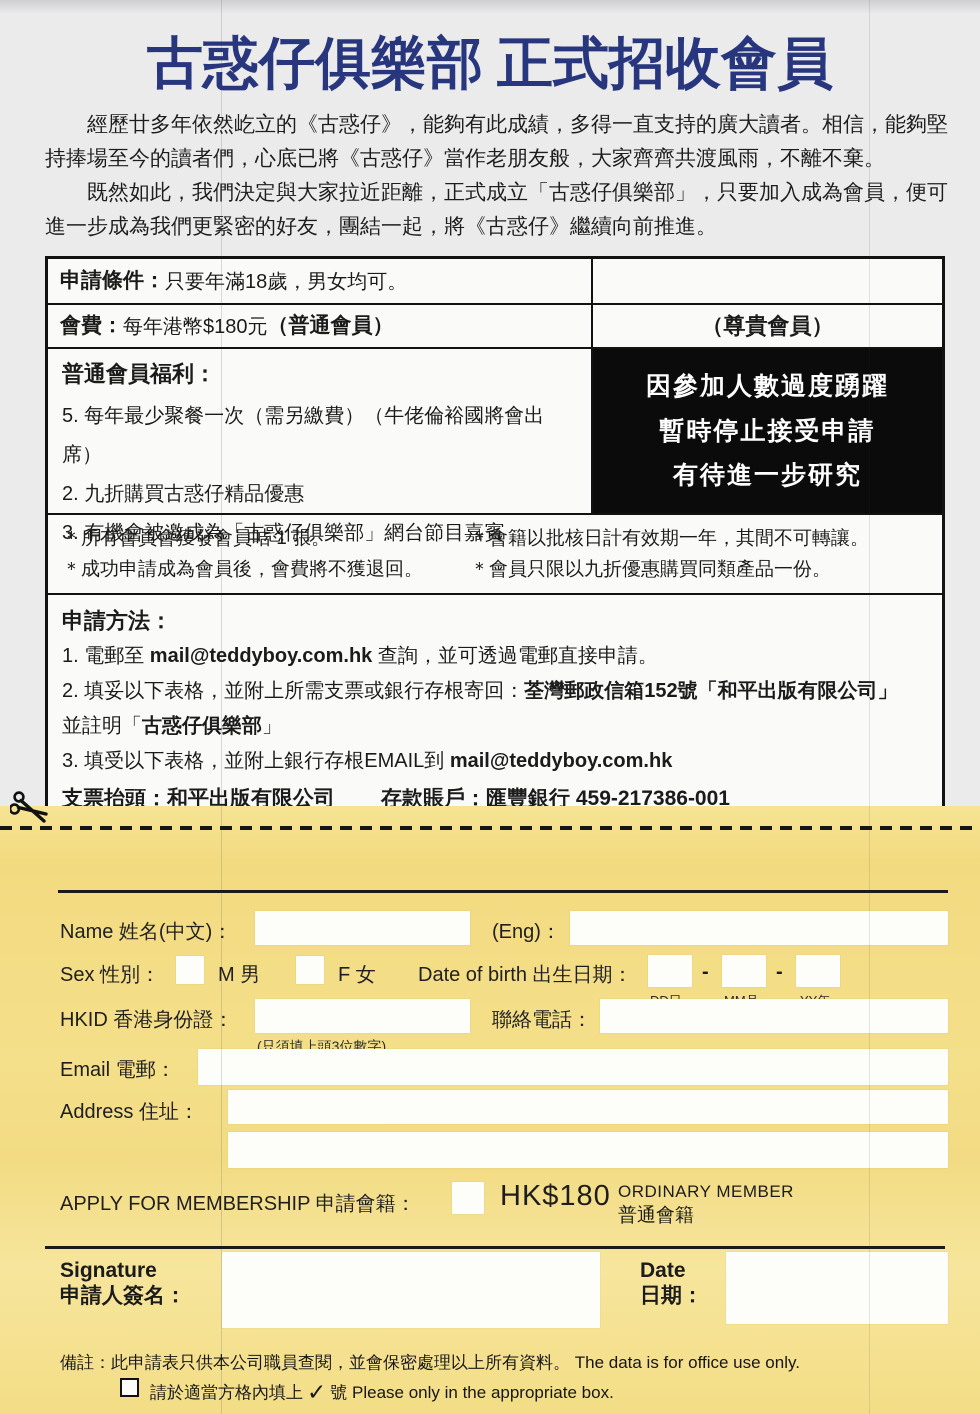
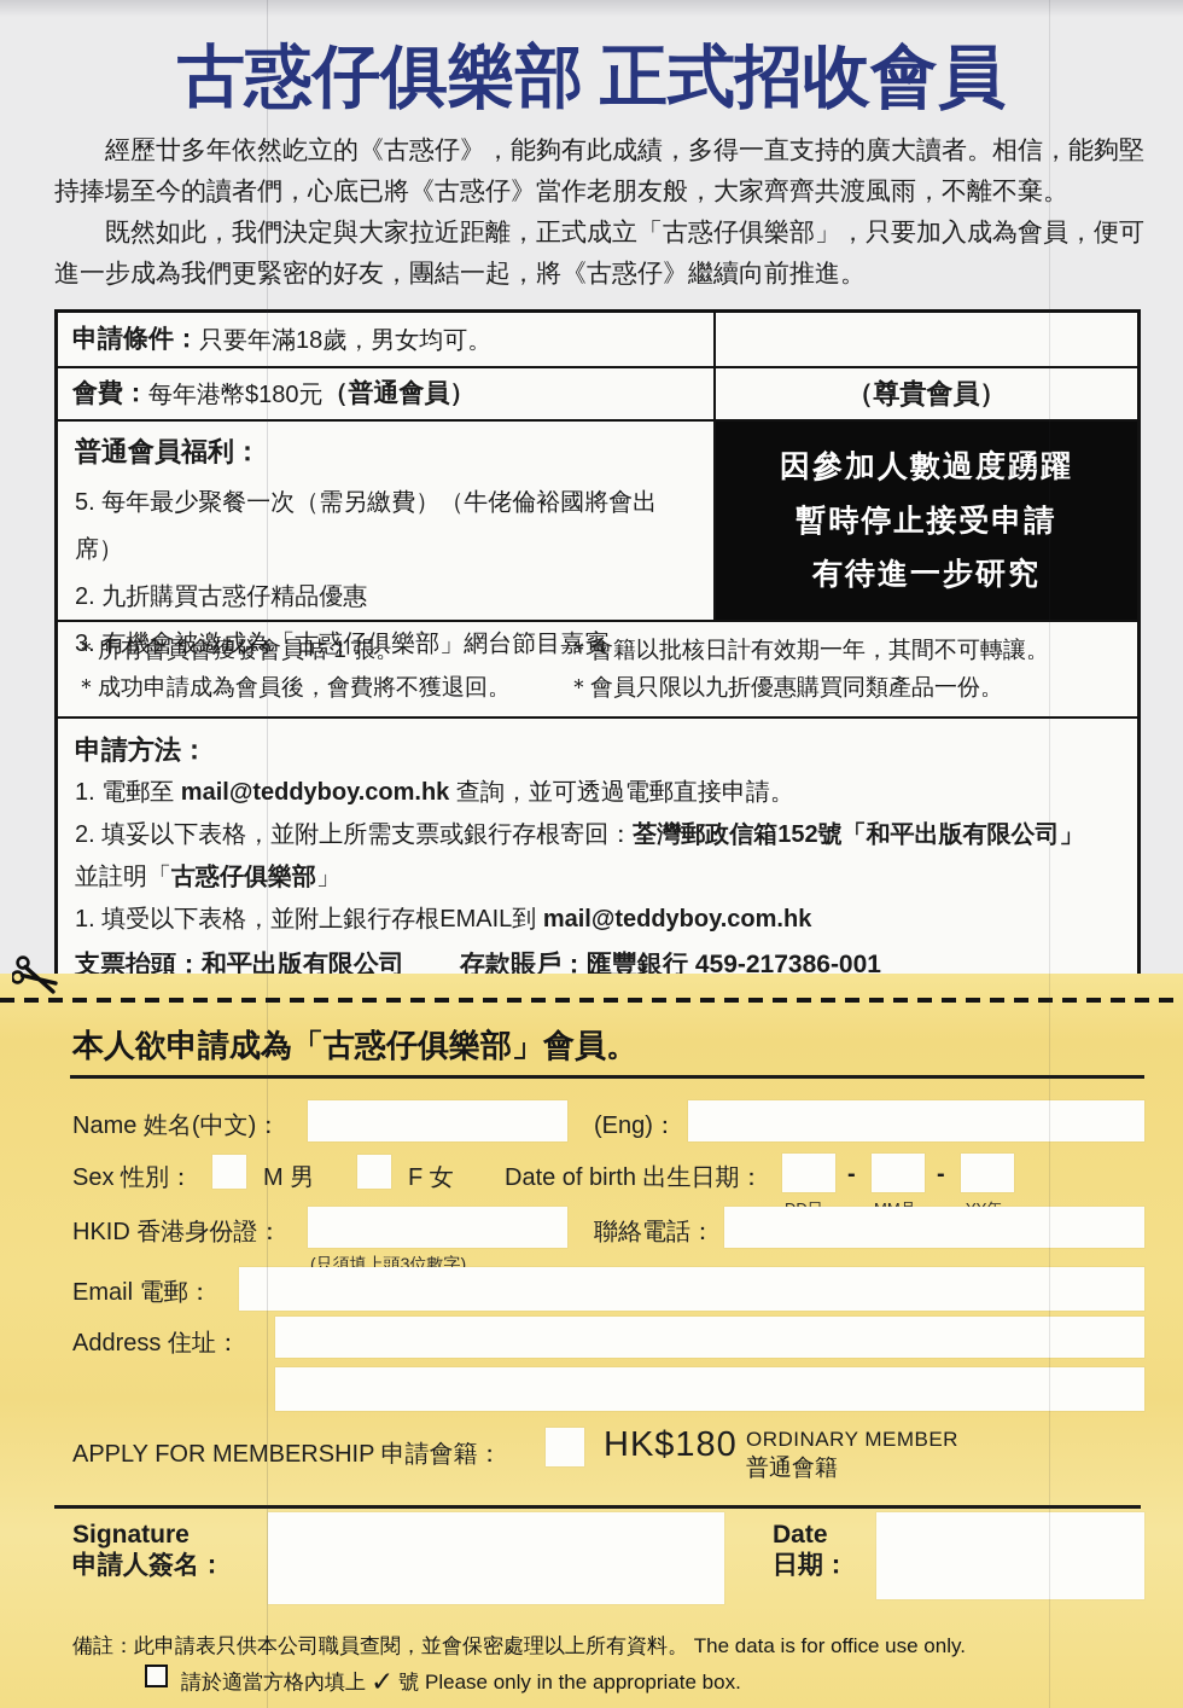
  古惑仔俱樂部 正式招收會員
  經歷廿多年依然屹立的《古惑仔》，能夠有此成績，多得一直支持的廣大讀者。相信，能夠堅持捧場至今的讀者們，心底已將《古惑仔》當作老朋友般，大家齊齊共渡風雨，不離不棄。
  既然如此，我們決定與大家拉近距離，正式成立「古惑仔俱樂部」，只要加入成為會員，便可進一步成為我們更緊密的好友，團結一起，將《古惑仔》繼續向前推進。
  申請條件：
  只要年滿18歲，男女均可。
  會費：
  每年港幣$180元
  （普通會員）
  （尊貴會員）
  普通會員福利：
  5. 每年最少聚餐一次（需另繳費）（牛佬倫裕國將會出席）
  2. 九折購買古惑仔精品優惠
  3. 有機會被邀成為「古惑仔俱樂部」網台節目嘉賓
  因參加人數過度踴躍
  暫時停止接受申請
  有待進一步研究
  ＊所有會員會獲發會員咭 1 張。
  ＊會籍以批核日計有效期一年，其間不可轉讓。
  ＊成功申請成為會員後，會費將不獲退回。
  ＊會員只限以九折優惠購買同類產品一份。
  申請方法：
  1. 電郵至 mail@teddyboy.com.hk 查詢，並可透過電郵直接申請。
  2. 填妥以下表格，並附上所需支票或銀行存根寄回：荃灣郵政信箱152號「和平出版有限公司」
  並註明「古惑仔俱樂部」
- 3. 填受以下表格，並附上銀行存根EMAIL到 mail@teddyboy.com.hk
+ 1. 填受以下表格，並附上銀行存根EMAIL到 mail@teddyboy.com.hk
  支票抬頭：和平出版有限公司
  存款賬戶：匯豐銀行 459-217386-001
+ 本人欲申請成為「古惑仔俱樂部」會員。
  Name 姓名(中文)：
  (Eng)：
  Sex 性別：
  M 男
  F 女
  Date of birth 出生日期：
  -
  -
  HKID 香港身份證：
  (只須填上頭3位數字)
  聯絡電話：
  Email 電郵：
  Address 住址：
  APPLY FOR MEMBERSHIP 申請會籍：
  HK$180
  ORDINARY MEMBER
  普通會籍
  Signature
  申請人簽名：
  Date
  日期：
  備註：此申請表只供本公司職員查閱，並會保密處理以上所有資料。 The data is for office use only.
  請於適當方格內填上 ✓ 號 Please only in the appropriate box.
